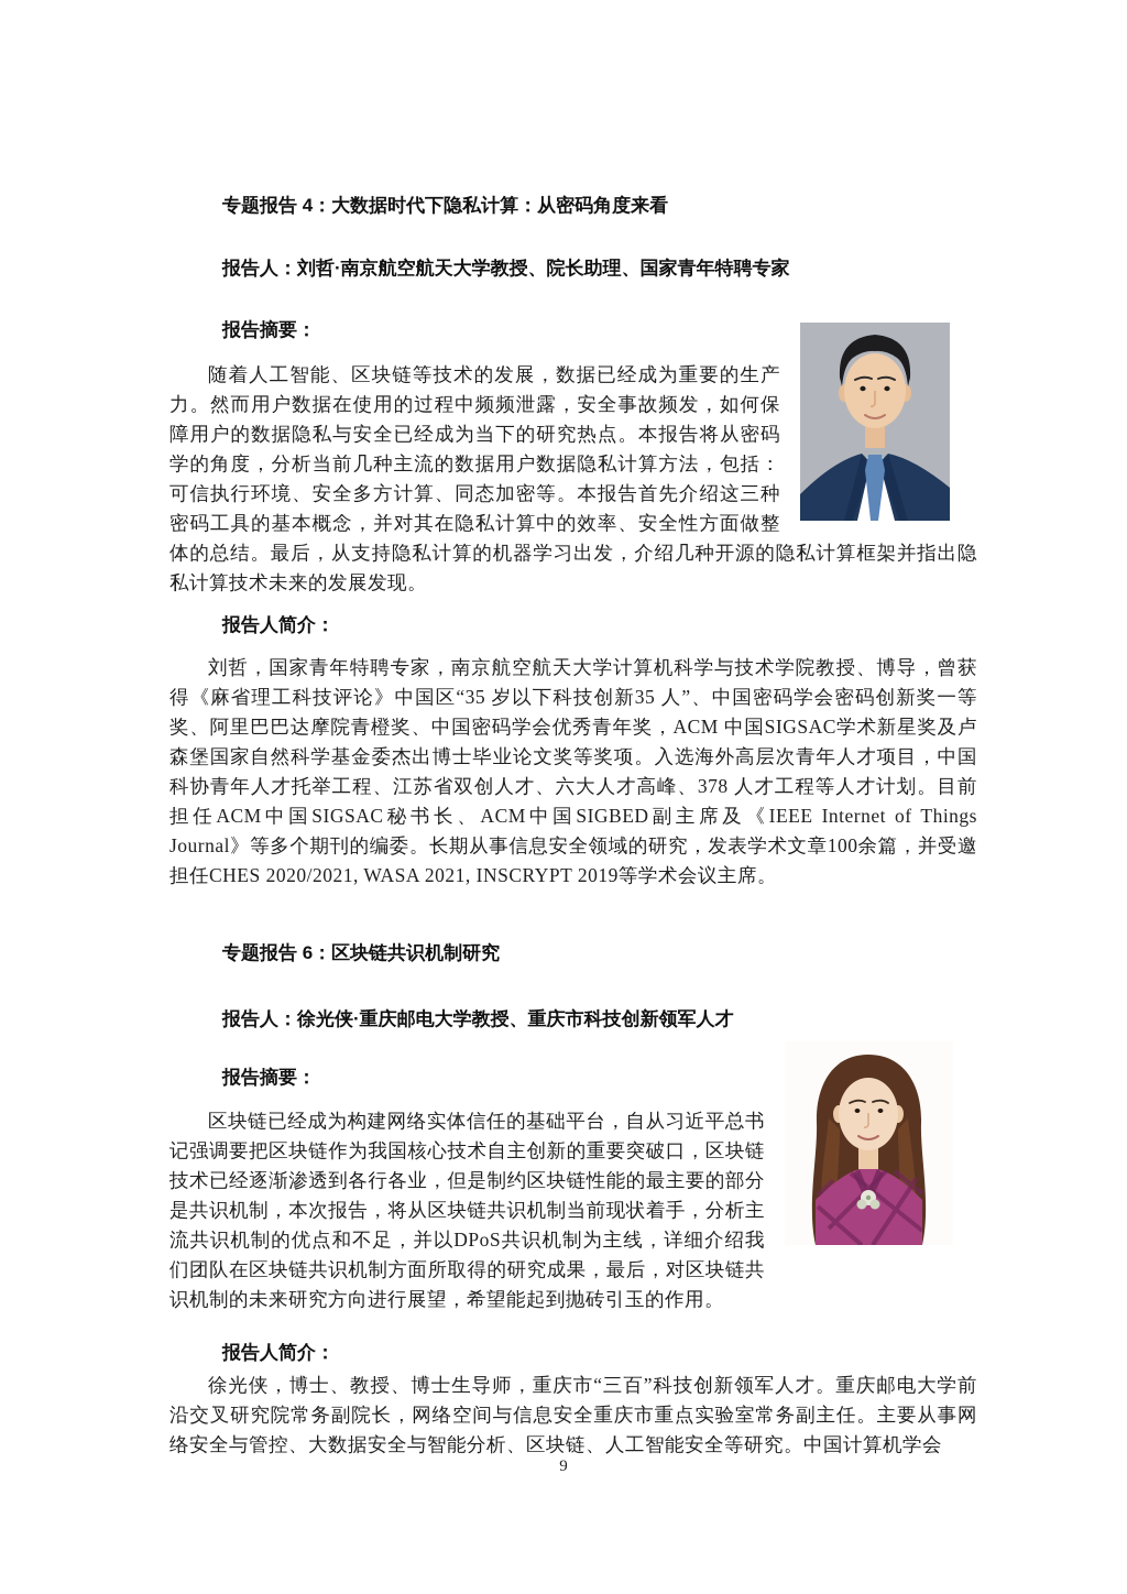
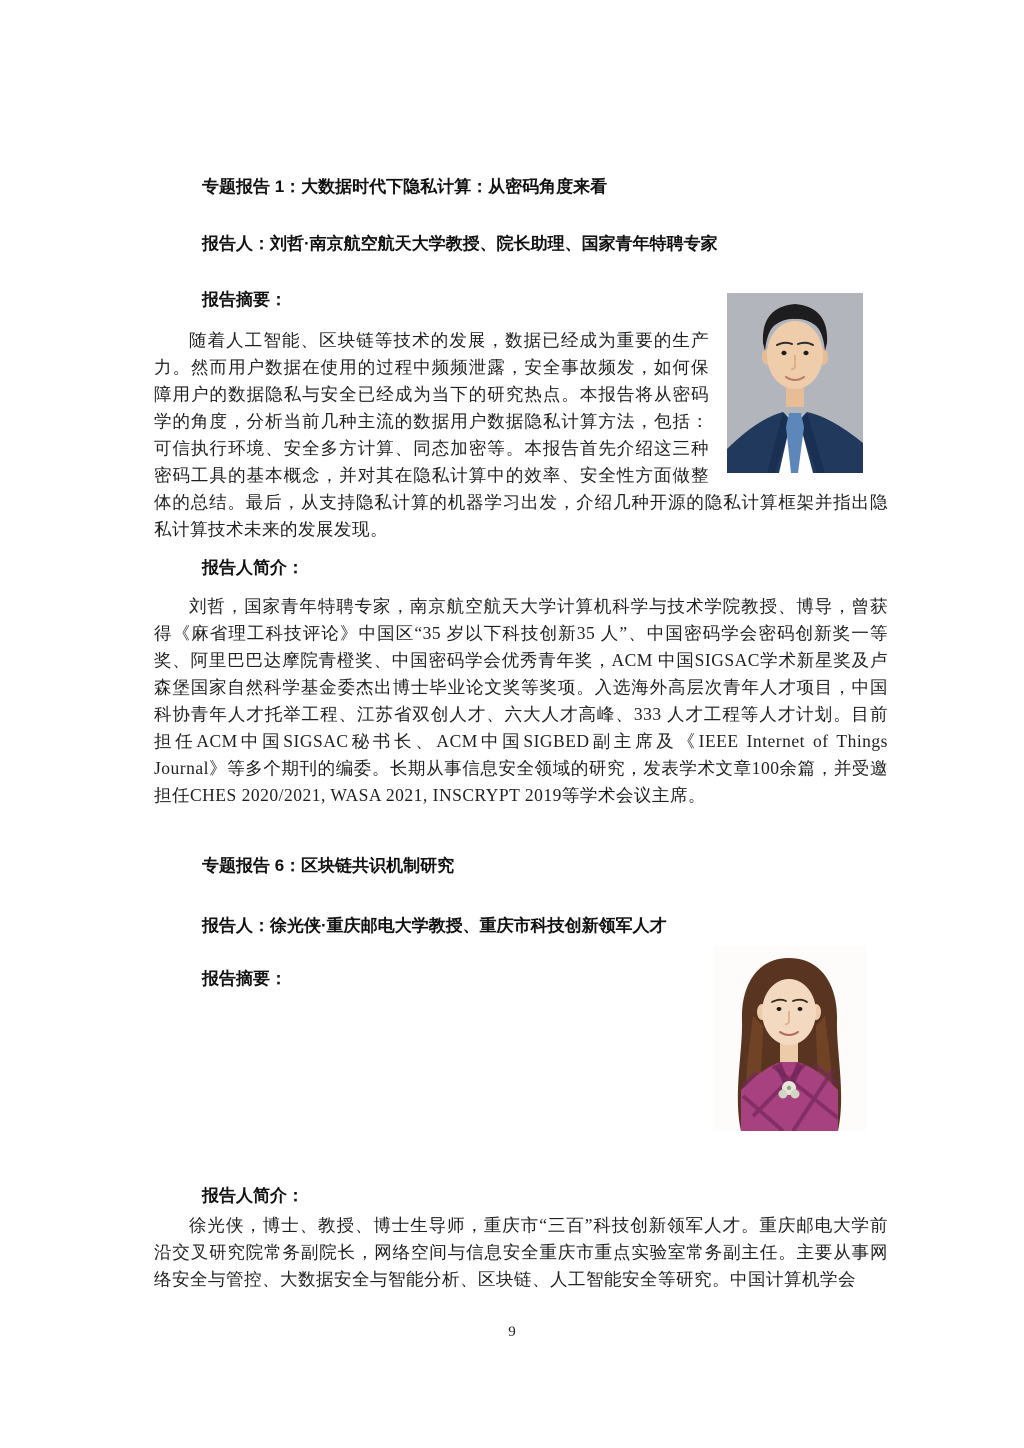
- 专题报告 4：大数据时代下隐私计算：从密码角度来看
+ 专题报告 1：大数据时代下隐私计算：从密码角度来看
  报告人：刘哲·南京航空航天大学教授、院长助理、国家青年特聘专家
  报告摘要：
  随着人工智能、区块链等技术的发展，数据已经成为重要的生产力。然而用户数据在使用的过程中频频泄露，安全事故频发，如何保障用户的数据隐私与安全已经成为当下的研究热点。本报告将从密码学的角度，分析当前几种主流的数据用户数据隐私计算方法，包括：可信执行环境、安全多方计算、同态加密等。本报告首先介绍这三种密码工具的基本概念，并对其在隐私计算中的效率、安全性方面做整体的总结。最后，从支持隐私计算的机器学习出发，介绍几种开源的隐私计算框架并指出隐私计算技术未来的发展发现。
  报告人简介：
- 刘哲，国家青年特聘专家，南京航空航天大学计算机科学与技术学院教授、博导，曾获得《麻省理工科技评论》中国区“35 岁以下科技创新35 人”、中国密码学会密码创新奖一等奖、阿里巴巴达摩院青橙奖、中国密码学会优秀青年奖，ACM 中国SIGSAC学术新星奖及卢森堡国家自然科学基金委杰出博士毕业论文奖等奖项。入选海外高层次青年人才项目，中国科协青年人才托举工程、江苏省双创人才、六大人才高峰、378 人才工程等人才计划。目前担任ACM中国SIGSAC秘书长、ACM中国SIGBED副主席及《IEEE Internet of Things Journal》等多个期刊的编委。长期从事信息安全领域的研究，发表学术文章100余篇，并受邀担任CHES 2020/2021, WASA 2021, INSCRYPT 2019等学术会议主席。
+ 刘哲，国家青年特聘专家，南京航空航天大学计算机科学与技术学院教授、博导，曾获得《麻省理工科技评论》中国区“35 岁以下科技创新35 人”、中国密码学会密码创新奖一等奖、阿里巴巴达摩院青橙奖、中国密码学会优秀青年奖，ACM 中国SIGSAC学术新星奖及卢森堡国家自然科学基金委杰出博士毕业论文奖等奖项。入选海外高层次青年人才项目，中国科协青年人才托举工程、江苏省双创人才、六大人才高峰、333 人才工程等人才计划。目前担任ACM中国SIGSAC秘书长、ACM中国SIGBED副主席及《IEEE Internet of Things Journal》等多个期刊的编委。长期从事信息安全领域的研究，发表学术文章100余篇，并受邀担任CHES 2020/2021, WASA 2021, INSCRYPT 2019等学术会议主席。
  专题报告 6：区块链共识机制研究
  报告人：徐光侠·重庆邮电大学教授、重庆市科技创新领军人才
  报告摘要：
- 区块链已经成为构建网络实体信任的基础平台，自从习近平总书记强调要把区块链作为我国核心技术自主创新的重要突破口，区块链技术已经逐渐渗透到各行各业，但是制约区块链性能的最主要的部分是共识机制，本次报告，将从区块链共识机制当前现状着手，分析主流共识机制的优点和不足，并以DPoS共识机制为主线，详细介绍我们团队在区块链共识机制方面所取得的研究成果，最后，对区块链共识机制的未来研究方向进行展望，希望能起到抛砖引玉的作用。
  报告人简介：
  徐光侠，博士、教授、博士生导师，重庆市“三百”科技创新领军人才。重庆邮电大学前沿交叉研究院常务副院长，网络空间与信息安全重庆市重点实验室常务副主任。主要从事网络安全与管控、大数据安全与智能分析、区块链、人工智能安全等研究。中国计算机学会
  9
